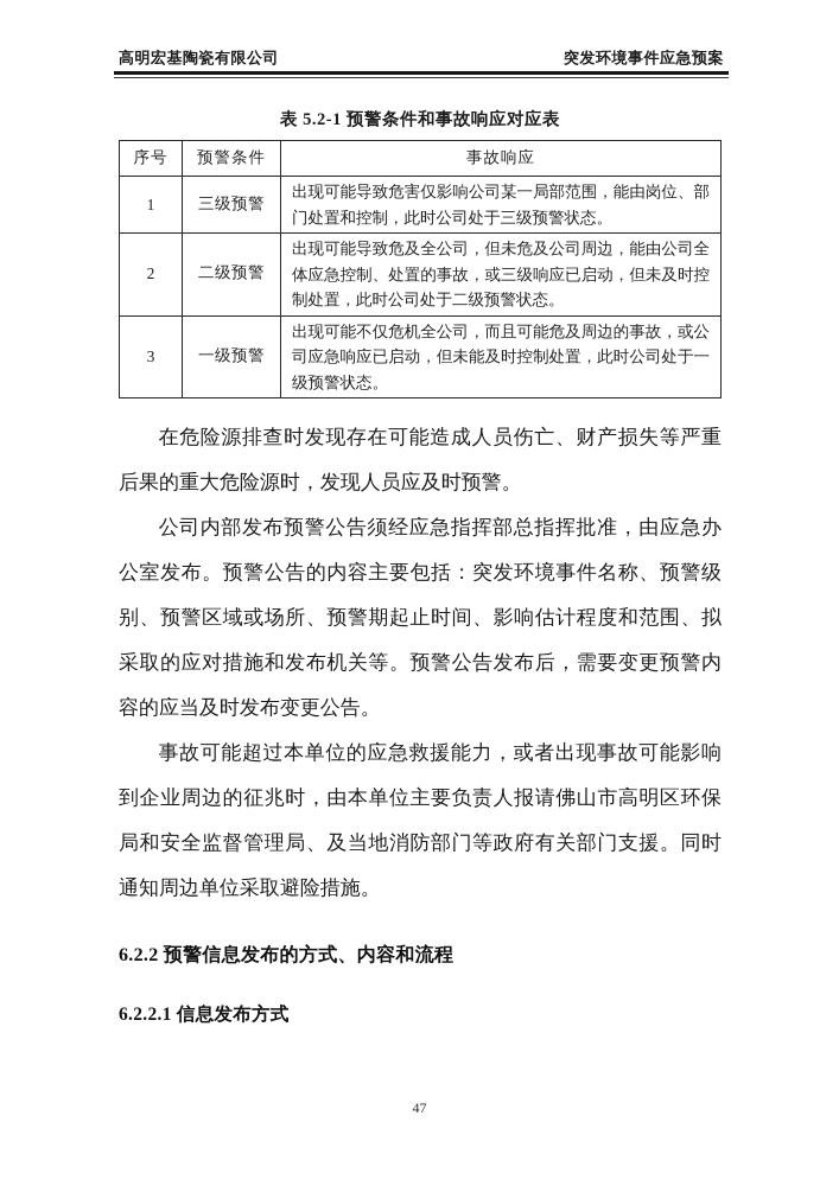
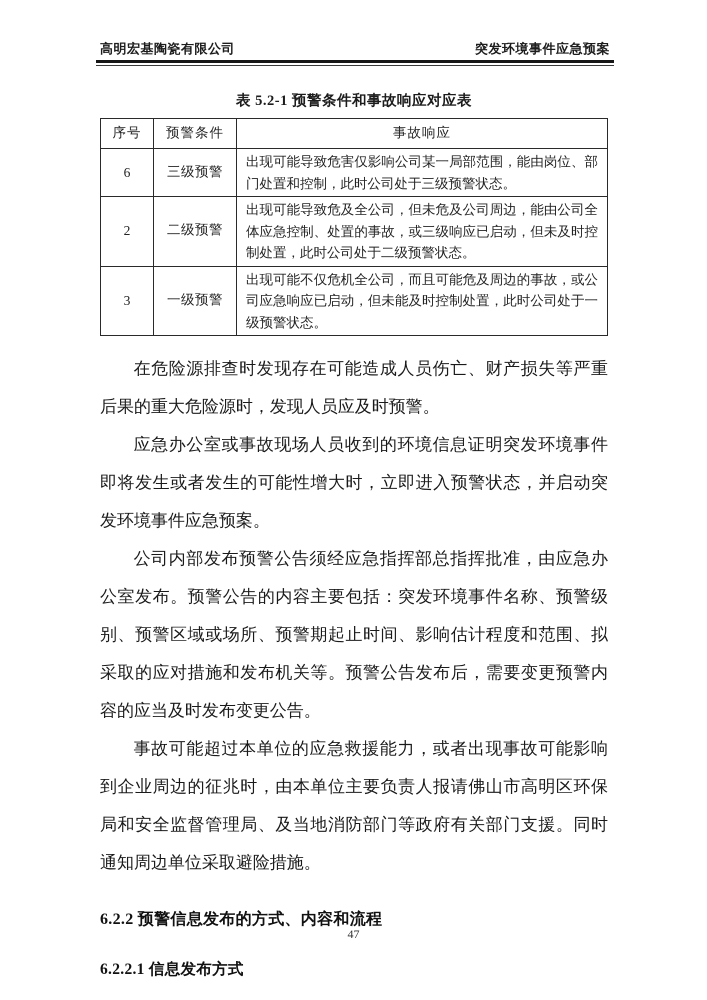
  高明宏基陶瓷有限公司
  突发环境事件应急预案
  表 5.2-1 预警条件和事故响应对应表
  序号	预警条件	事故响应
- 1	三级预警	出现可能导致危害仅影响公司某一局部范围，能由岗位、部门处置和控制，此时公司处于三级预警状态。
+ 6	三级预警	出现可能导致危害仅影响公司某一局部范围，能由岗位、部门处置和控制，此时公司处于三级预警状态。
  2	二级预警	出现可能导致危及全公司，但未危及公司周边，能由公司全体应急控制、处置的事故，或三级响应已启动，但未及时控制处置，此时公司处于二级预警状态。
  3	一级预警	出现可能不仅危机全公司，而且可能危及周边的事故，或公司应急响应已启动，但未能及时控制处置，此时公司处于一级预警状态。
  在危险源排查时发现存在可能造成人员伤亡、财产损失等严重后果的重大危险源时，发现人员应及时预警。
+ 应急办公室或事故现场人员收到的环境信息证明突发环境事件即将发生或者发生的可能性增大时，立即进入预警状态，并启动突发环境事件应急预案。
  公司内部发布预警公告须经应急指挥部总指挥批准，由应急办公室发布。预警公告的内容主要包括：突发环境事件名称、预警级别、预警区域或场所、预警期起止时间、影响估计程度和范围、拟采取的应对措施和发布机关等。预警公告发布后，需要变更预警内容的应当及时发布变更公告。
  事故可能超过本单位的应急救援能力，或者出现事故可能影响到企业周边的征兆时，由本单位主要负责人报请佛山市高明区环保局和安全监督管理局、及当地消防部门等政府有关部门支援。同时通知周边单位采取避险措施。
  6.2.2 预警信息发布的方式、内容和流程
  6.2.2.1 信息发布方式
  47
